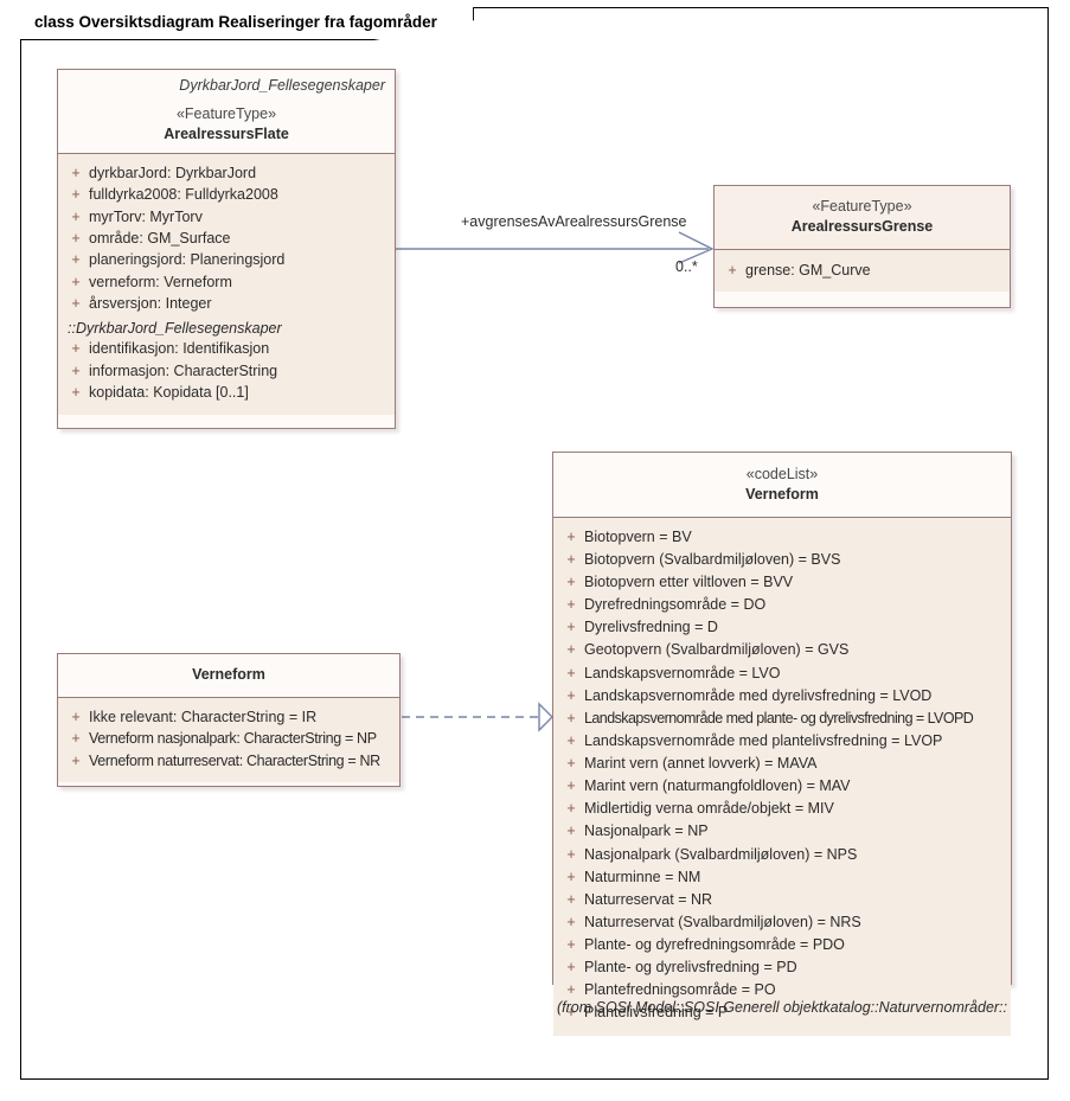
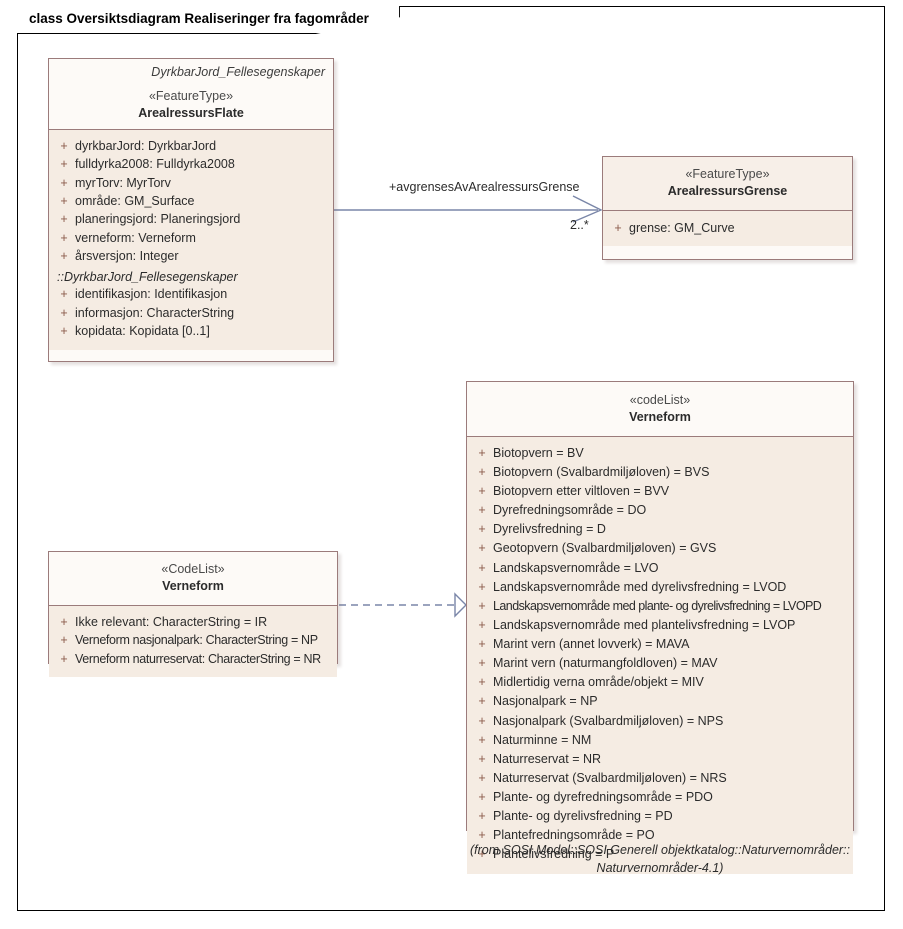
  class Oversiktsdiagram Realiseringer fra fagområder
  +avgrensesAvArealressursGrense
- 0..*
+ 2..*
  DyrkbarJord_Fellesegenskaper
  «FeatureType»
  ArealressursFlate
  +
  dyrkbarJord: DyrkbarJord
  +
  fulldyrka2008: Fulldyrka2008
  +
  myrTorv: MyrTorv
  +
  område: GM_Surface
  +
  planeringsjord: Planeringsjord
  +
  verneform: Verneform
  +
  årsversjon: Integer
  ::DyrkbarJord_Fellesegenskaper
  +
  identifikasjon: Identifikasjon
  +
  informasjon: CharacterString
  +
  kopidata: Kopidata [0..1]
  «FeatureType»
  ArealressursGrense
  +
  grense: GM_Curve
+ «CodeList»
  Verneform
  +
  Ikke relevant: CharacterString = IR
  +
  Verneform nasjonalpark: CharacterString = NP
  +
  Verneform naturreservat: CharacterString = NR
  «codeList»
  Verneform
  +
  Biotopvern = BV
  +
  Biotopvern (Svalbardmiljøloven) = BVS
  +
  Biotopvern etter viltloven = BVV
  +
  Dyrefredningsområde = DO
  +
  Dyrelivsfredning = D
  +
  Geotopvern (Svalbardmiljøloven) = GVS
  +
  Landskapsvernområde = LVO
  +
  Landskapsvernområde med dyrelivsfredning = LVOD
  +
  Landskapsvernområde med plante- og dyrelivsfredning = LVOPD
  +
  Landskapsvernområde med plantelivsfredning = LVOP
  +
  Marint vern (annet lovverk) = MAVA
  +
  Marint vern (naturmangfoldloven) = MAV
  +
  Midlertidig verna område/objekt = MIV
  +
  Nasjonalpark = NP
  +
  Nasjonalpark (Svalbardmiljøloven) = NPS
  +
  Naturminne = NM
  +
  Naturreservat = NR
  +
  Naturreservat (Svalbardmiljøloven) = NRS
  +
  Plante- og dyrefredningsområde = PDO
  +
  Plante- og dyrelivsfredning = PD
  +
  Plantefredningsområde = PO
  +
  Plantelivsfredning = P
  (from SOSI Model::SOSI Generell objektkatalog::Naturvernområder::
+ Naturvernområder-4.1)
